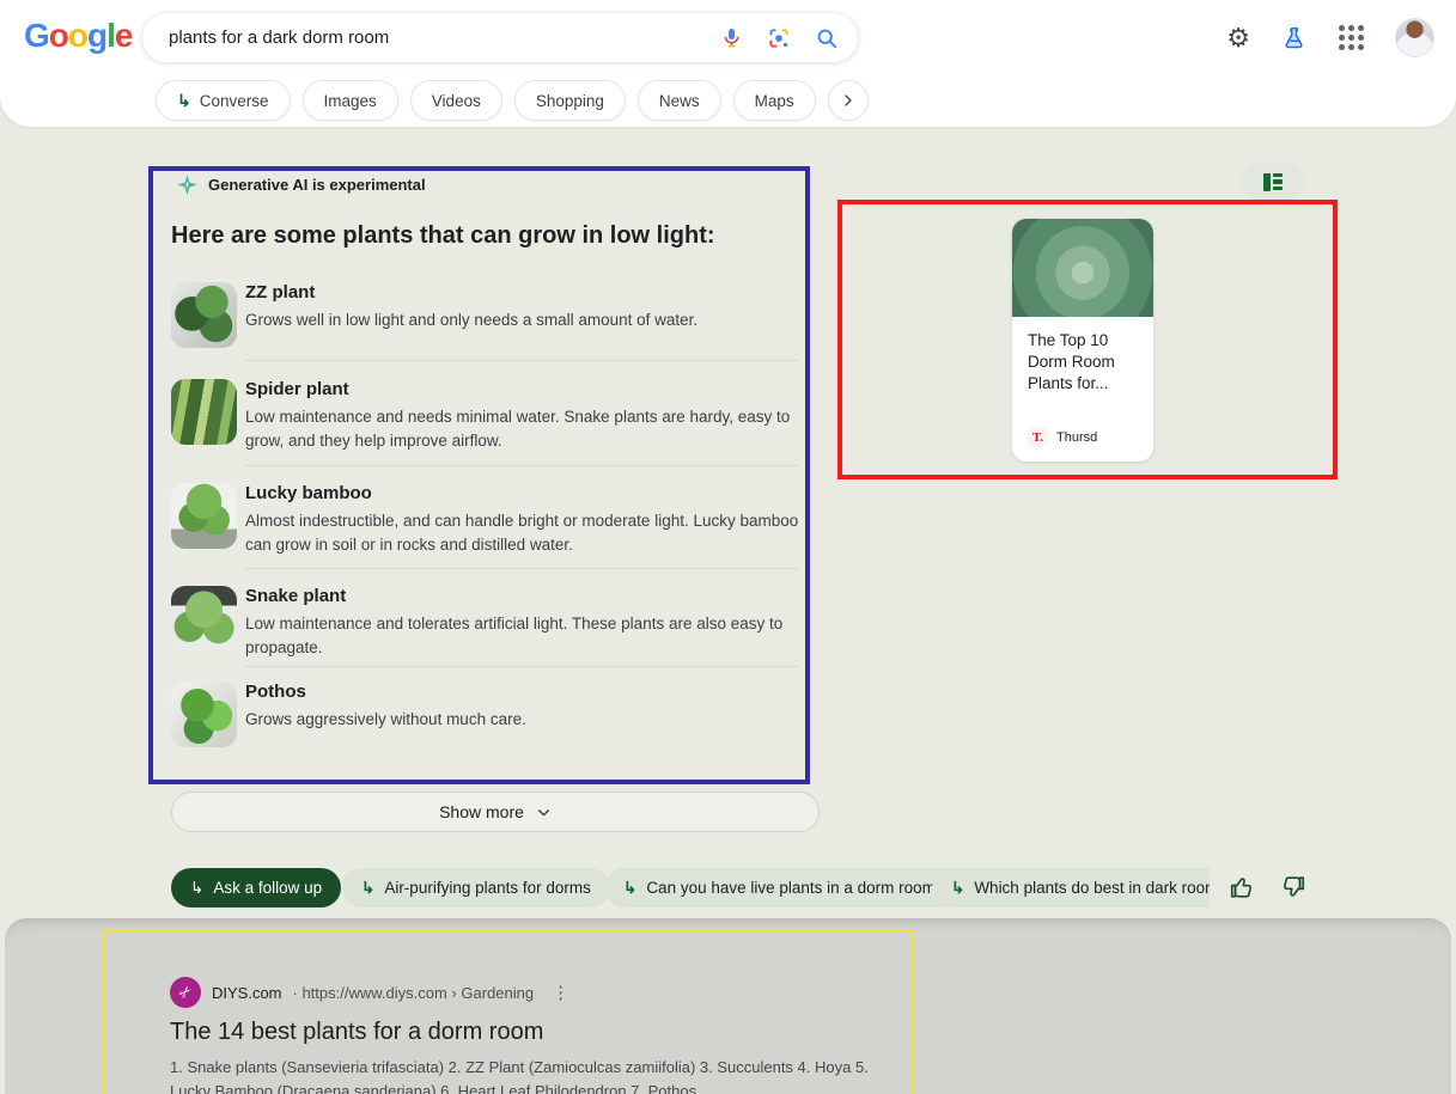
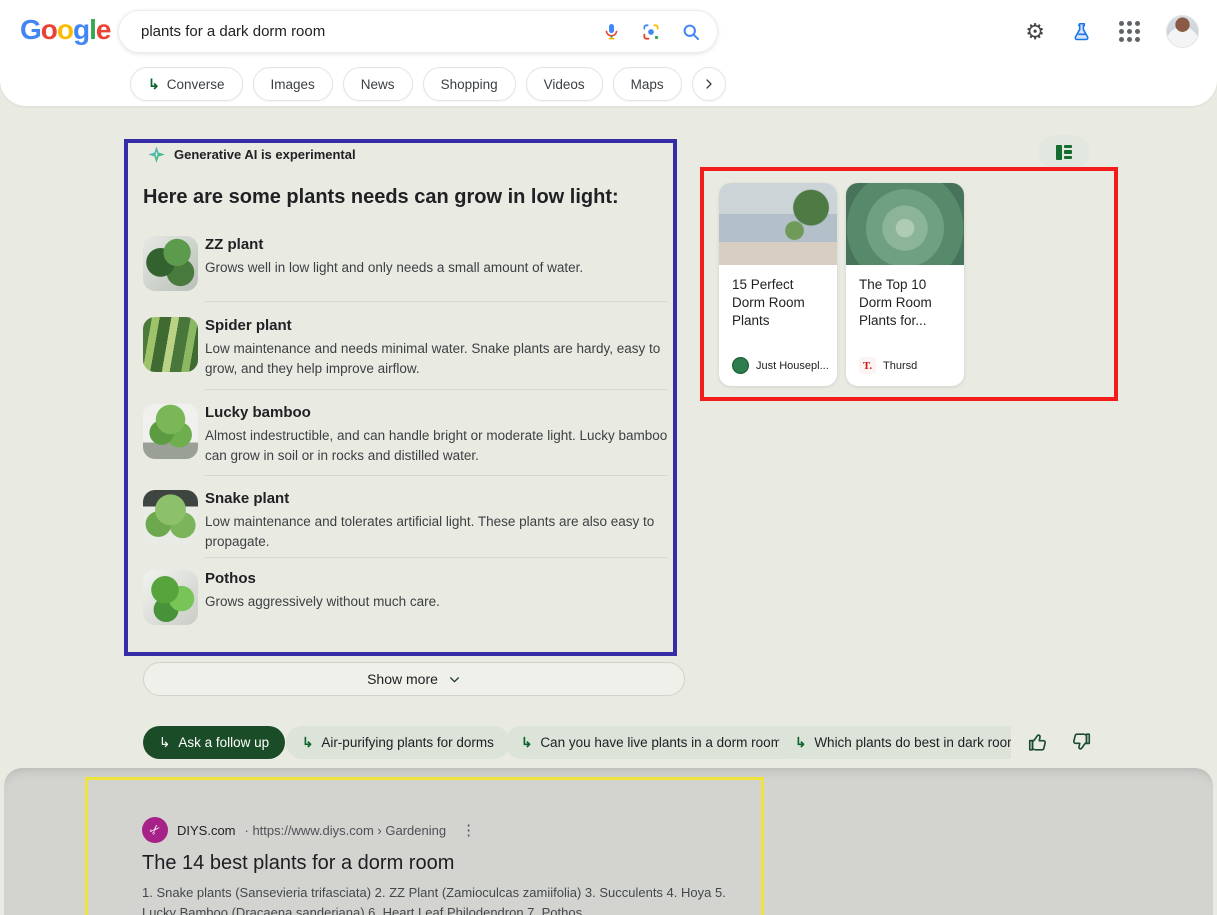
  Google
  plants for a dark dorm room
  ⚙
  ↳
  Converse
  Images
- Videos
+ News
  Shopping
- News
+ Videos
  Maps
  Generative AI is experimental
- Here are some plants that can grow in low light:
+ Here are some plants needs can grow in low light:
  ZZ plant
  Grows well in low light and only needs a small amount of water.
  Spider plant
  Low maintenance and needs minimal water. Snake plants are hardy, easy to grow, and they help improve airflow.
  Lucky bamboo
  Almost indestructible, and can handle bright or moderate light. Lucky bamboo can grow in soil or in rocks and distilled water.
  Snake plant
  Low maintenance and tolerates artificial light. These plants are also easy to propagate.
  Pothos
  Grows aggressively without much care.
  Show more
+ 15 Perfect Dorm Room Plants
+ Just Housepl...
  The Top 10 Dorm Room Plants for...
  T.
  Thursd
  ↳
  Ask a follow up
  ↳
  Air-purifying plants for dorms
  ↳
  Can you have live plants in a dorm room
  ↳
  Which plants do best in dark roo
  DIYS.com
  · https://www.diys.com › Gardening
  ⋮
  The 14 best plants for a dorm room
  1. Snake plants (Sansevieria trifasciata) 2. ZZ Plant (Zamioculcas zamiifolia) 3. Succulents 4. Hoya 5. Lucky Bamboo (Dracaena sanderiana) 6. Heart Leaf Philodendron 7. Pothos
